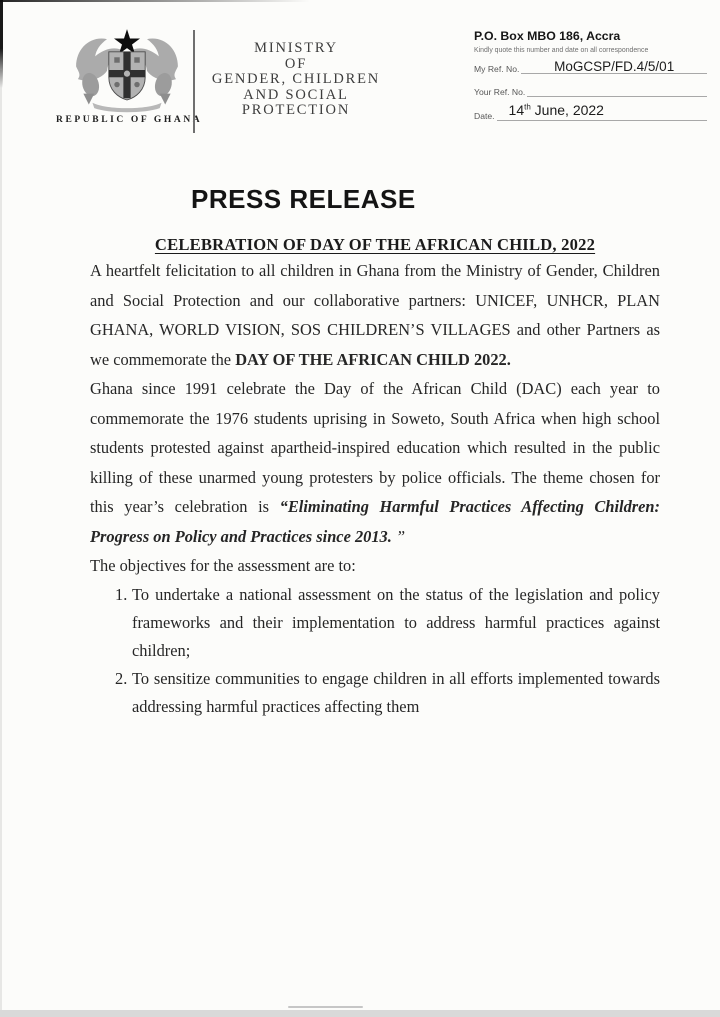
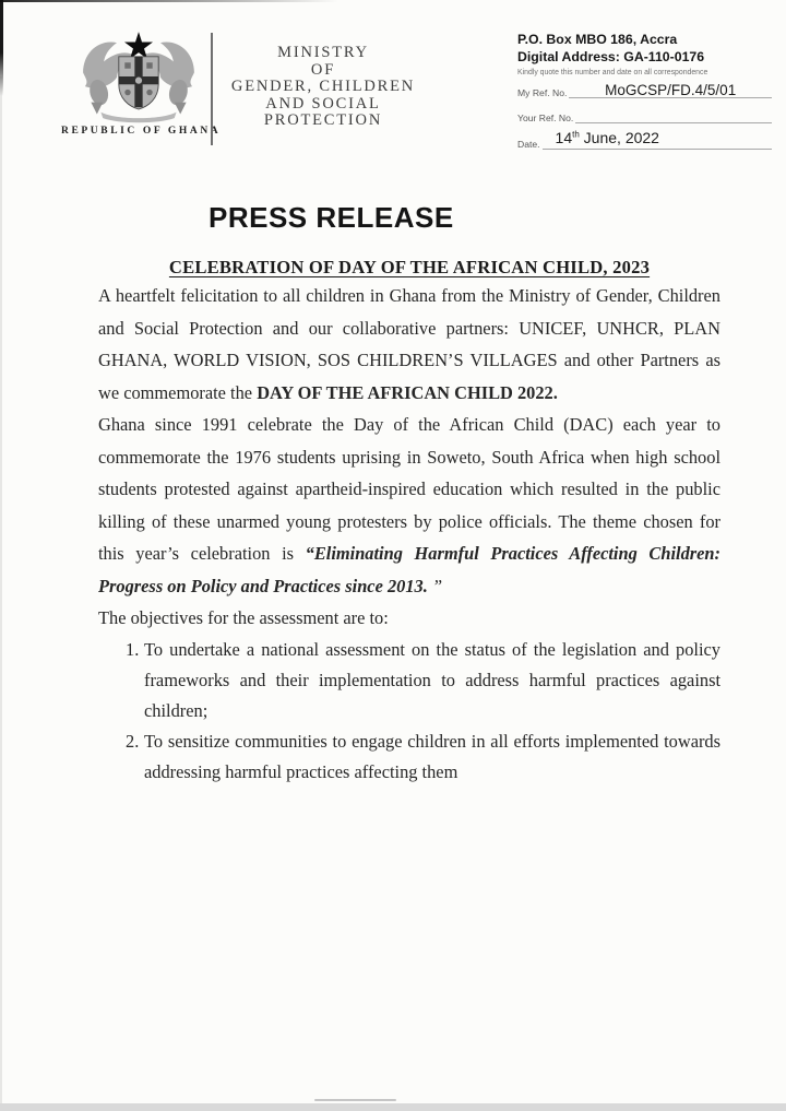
  REPUBLIC OF GHANA
  MINISTRY
  OF
  GENDER, CHILDREN
  AND SOCIAL
  PROTECTION
  P.O. Box MBO 186, Accra
+ Digital Address: GA-110-0176
  My Ref. No.
  MoGCSP/FD.4/5/01
  Your Ref. No.
  Date.
  14th June, 2022
  PRESS RELEASE
- CELEBRATION OF DAY OF THE AFRICAN CHILD, 2022
+ CELEBRATION OF DAY OF THE AFRICAN CHILD, 2023
  A heartfelt felicitation to all children in Ghana from the Ministry of Gender, Children and Social Protection and our collaborative partners: UNICEF, UNHCR, PLAN GHANA, WORLD VISION, SOS CHILDREN’S VILLAGES and other Partners as we commemorate the DAY OF THE AFRICAN CHILD 2022.
  Ghana since 1991 celebrate the Day of the African Child (DAC) each year to commemorate the 1976 students uprising in Soweto, South Africa when high school students protested against apartheid-inspired education which resulted in the public killing of these unarmed young protesters by police officials. The theme chosen for this year’s celebration is “Eliminating Harmful Practices Affecting Children: Progress on Policy and Practices since 2013. ”
  The objectives for the assessment are to:
  1.
  To undertake a national assessment on the status of the legislation and policy frameworks and their implementation to address harmful practices against children;
  2.
  To sensitize communities to engage children in all efforts implemented towards addressing harmful practices affecting them
